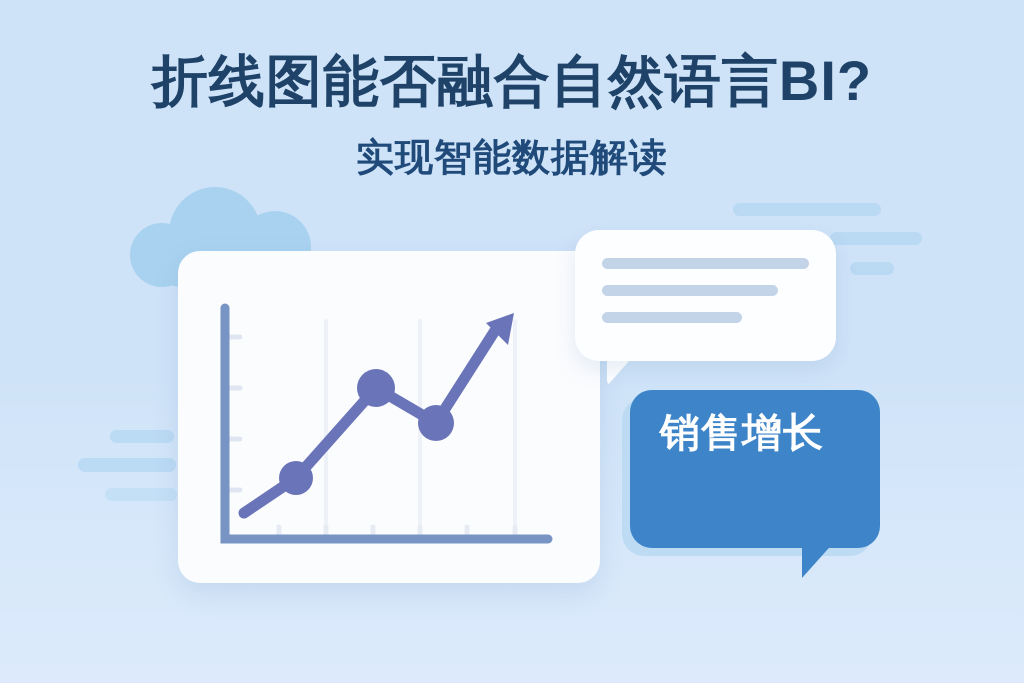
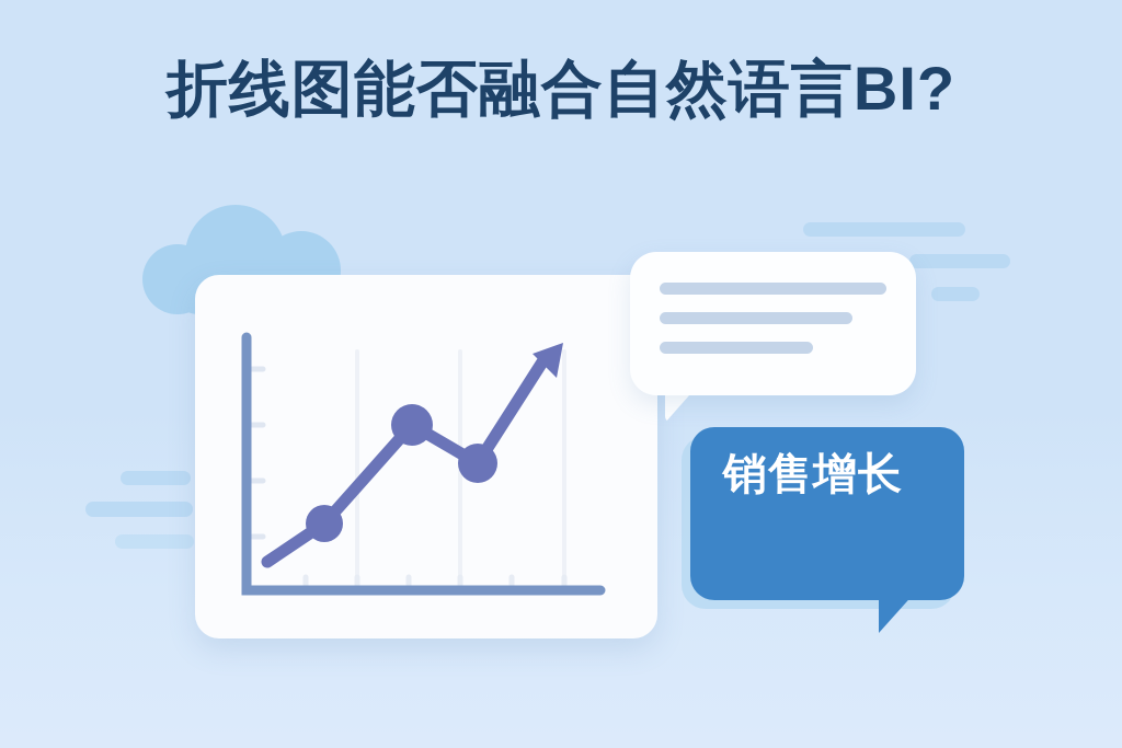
  折线图能否融合自然语言BI?
- 实现智能数据解读
  销售增长
